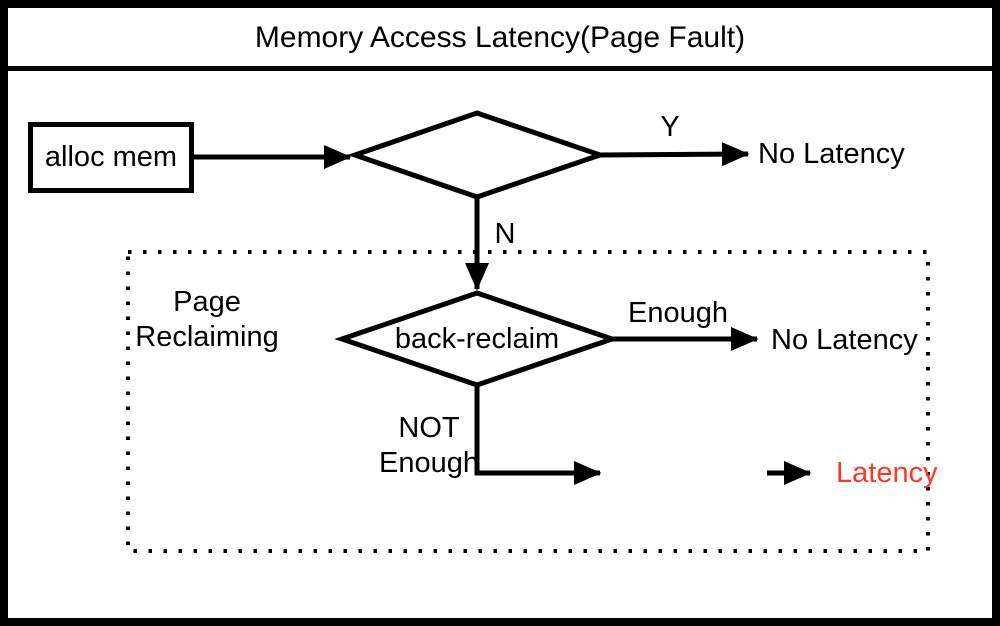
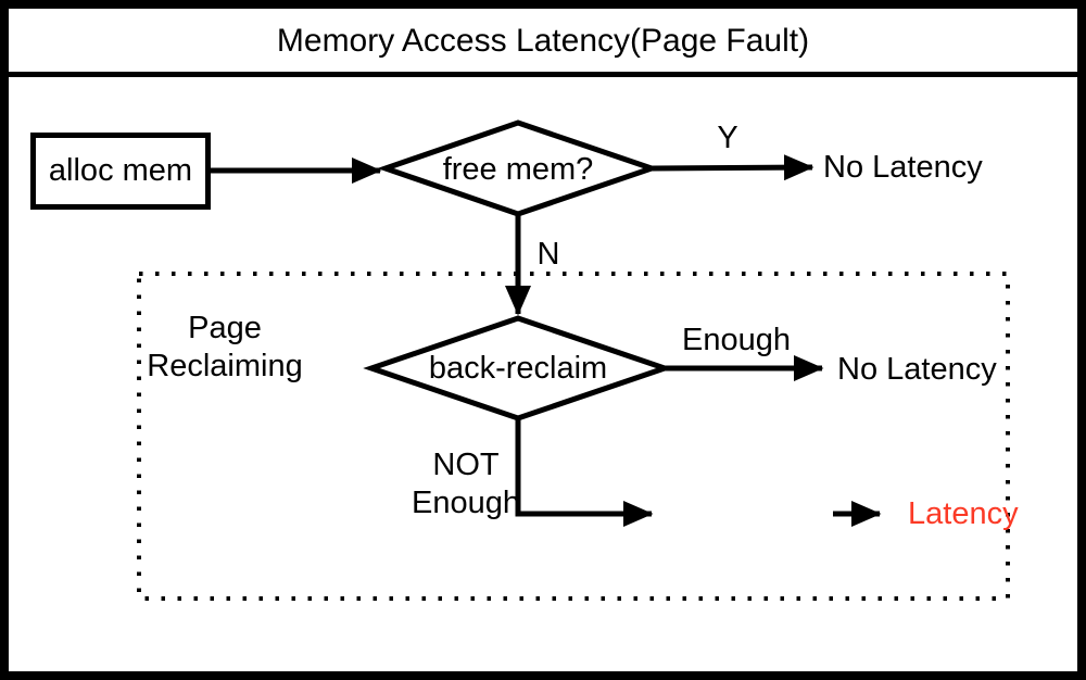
  Memory Access Latency(Page Fault)
  alloc mem
+ free mem?
  Y
  No Latency
  N
  Page
  Reclaiming
  back-reclaim
  Enough
  No Latency
  NOT
  Enough
  Latency
